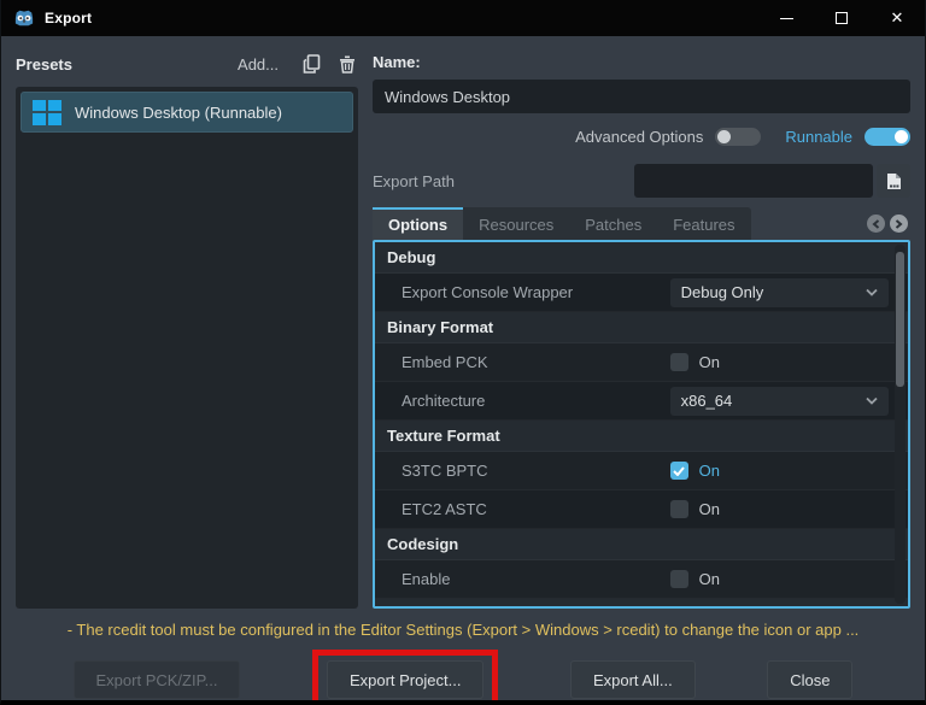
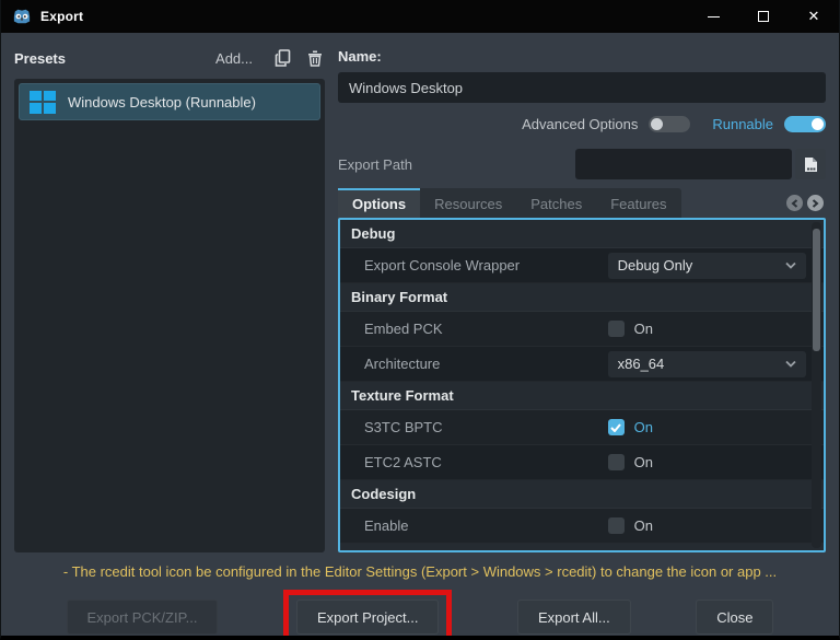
  Export
  ✕
  Presets
  Add...
  Windows Desktop (Runnable)
  Name:
  Windows Desktop
  Advanced Options
  Runnable
  Export Path
  Options
  Resources
  Patches
  Features
  Debug
  Export Console Wrapper
  Debug Only
  Binary Format
  Embed PCK
  On
  Architecture
  x86_64
  Texture Format
  S3TC BPTC
  On
  ETC2 ASTC
  On
  Codesign
  Enable
  On
- - The rcedit tool must be configured in the Editor Settings (Export > Windows > rcedit) to change the icon or app ...
+ - The rcedit tool icon be configured in the Editor Settings (Export > Windows > rcedit) to change the icon or app ...
  Export PCK/ZIP...
  Export Project...
  Export All...
  Close
